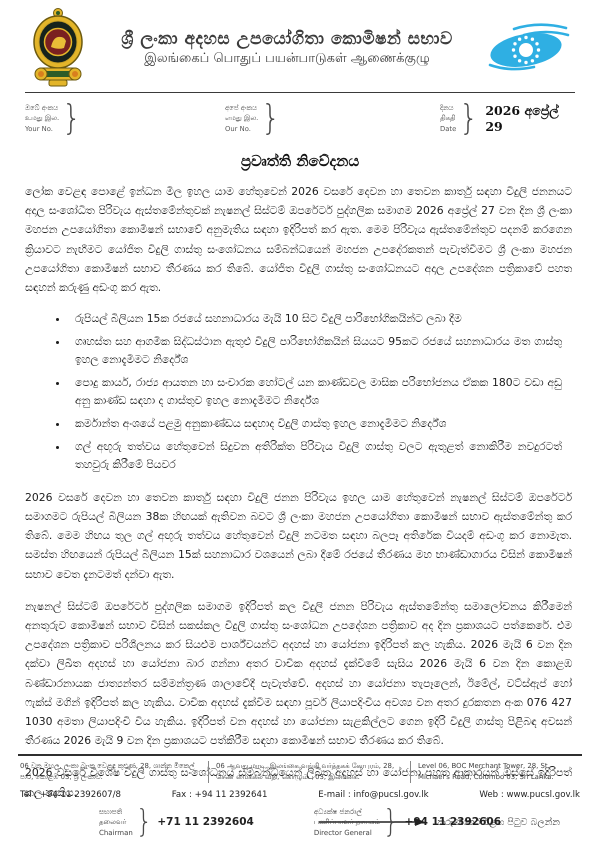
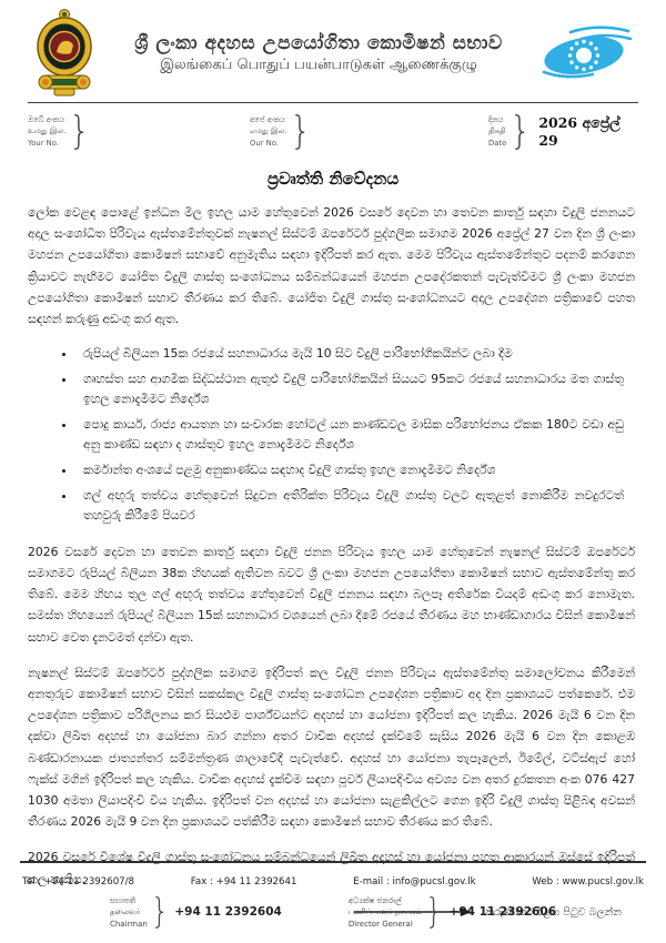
  ශ්‍රී ලංකා අදහස උපයෝගිතා කොමිෂන් සභාව
  இலங்கைப் பொதுப் பயன்பாடுகள் ஆணைக்குழு
  ඔබේ අංකය
  உமது இல.
  Your No.
  }
  අපේ අංකය
  எமது இல.
  Our No.
  }
  දිනය
  திகதி
  Date
  }
  2026 අප්‍රේල් 29
  ප්‍රවෘත්ති නිවේදනය
  ලෝක වෙළඳ පොළේ ඉන්ධන මිල ඉහල යාම හේතුවෙන් 2026 වසරේ දෙවන හා තෙවන කාර්තු සඳහා විදුලි ජනනයට අදාල සංශෝධිත පිරිවැය ඇස්තමේන්තුවක් නැෂනල් සිස්ටම් ඔපරේටර් පුද්ගලික සමාගම 2026 අප්‍රේල් 27 වන දින ශ්‍රී ලංකා මහජන උපයෝගිතා කොමිෂන් සභාවේ අනුමැතිය සඳහා ඉදිරිපත් කර ඇත. මෙම පිරිවැය ඇස්තමේන්තුව පදනම් කරගෙන ක්‍රියාවට නැඟීමට යෝජිත විදුලි ගාස්තු සංශෝධනය සම්බන්ධයෙන් මහජන උපදේරකතන් පැවැත්වීමට ශ්‍රී ලංකා මහජන උපයෝගිතා කොමිෂන් සභාව තීරණය කර තිබේ. යෝජිත විදුලි ගාස්තු සංශෝධනයට අදාල උපදේශන පත්‍රිකාවේ පහත සඳහන් කරුණු අඩංගු කර ඇත.
  රුපියල් බිලියන 15ක රජයේ සහනාධාරය මැයි 10 සිට විදුලි පාරිභෝගිකයින්ට ලබා දීම
  ගෘහස්ත සහ ආගමික සිද්ධස්ථාන ඇතුළු විදුලි පාරිභෝගිකයින් සියයට 95කට රජයේ සහනාධාරය මත ගාස්තු ඉහල නොදැමීමට නිර්දේශ
  පොදු කාර්ය, රාජ්‍ය ආයතන හා සංචාරක හෝටල් යන කාණ්ඩවල මාසික පරිභෝජනය ඒකක 180ට වඩා අඩු අනු කාණ්ඩ සඳහා ද ගාස්තුව ඉහල නොදැමීමට නිර්දේශ
  කර්මාන්ත අංශයේ පළමු අනුකාණ්ඩය සඳහාද විදුලි ගාස්තු ඉහල නොදැමීමට නිර්දේශ
  ගල් අඟුරු තත්වය හේතුවෙන් සිදුවන අතිරික්ත පිරිවැය විදුලි ගාස්තු වලට ඇතුළත් නොකිරීම නවදුරටත් තහවුරු කිරීමේ පියවර
- 2026 වසරේ දෙවන හා තෙවන කාර්තු සඳහා විදුලි ජනන පිරිවැය ඉහල යාම හේතුවෙන් නැෂනල් සිස්ටම් ඔපරේටර් සමාගමට රුපියල් බිලියන 38ක හිඟයක් ඇතිවන බවට ශ්‍රී ලංකා මහජන උපයෝගිතා කොමිෂන් සභාව ඇස්තමේන්තු කර තිබේ. මෙම හිඟය තුල ගල් අඟුරු තත්වය හේතුවෙන් විදුලි නටමත සඳහා බලපෑ අතිරේක වියදම් අඩංගු කර නොමැත. සමස්ත හිඟයෙන් රුපියල් බිලියන 15ක් සහනාධාර වශයෙන් ලබා දීමේ රජයේ තීරණය මහ භාණ්ඩාගාරය විසින් කොමිෂන් සභාව වෙත දැනටමත් දන්වා ඇත.
+ 2026 වසරේ දෙවන හා තෙවන කාර්තු සඳහා විදුලි ජනන පිරිවැය ඉහල යාම හේතුවෙන් නැෂනල් සිස්ටම් ඔපරේටර් සමාගමට රුපියල් බිලියන 38ක හිඟයක් ඇතිවන බවට ශ්‍රී ලංකා මහජන උපයෝගිතා කොමිෂන් සභාව ඇස්තමේන්තු කර තිබේ. මෙම හිඟය තුල ගල් අඟුරු තත්වය හේතුවෙන් විදුලි ජනනය සඳහා බලපෑ අතිරේක වියදම් අඩංගු කර නොමැත. සමස්ත හිඟයෙන් රුපියල් බිලියන 15ක් සහනාධාර වශයෙන් ලබා දීමේ රජයේ තීරණය මහ භාණ්ඩාගාරය විසින් කොමිෂන් සභාව වෙත දැනටමත් දන්වා ඇත.
  නැෂනල් සිස්ටම් ඔපරේටර් පුද්ගලික සමාගම ඉදිරිපත් කල විදුලි ජනන පිරිවැය ඇස්තමේන්තු සමාලෝචනය කිරීමෙන් අනතුරුව කොමිෂන් සභාව විසින් සකස්කල විදුලි ගාස්තු සංශෝධන උපදේශන පත්‍රිකාව අද දින ප්‍රකාශයට පත්කෙරේ. එම උපදේශන පත්‍රිකාව පරිශීලනය කර සියළුම පාර්ශ්වයන්ට අදහස් හා යෝජනා ඉදිරිපත් කල හැකිය. 2026 මැයි 6 වන දින දක්වා ලිඛිත අදහස් හා යෝජනා බාර ගන්නා අතර වාචික අදහස් දැක්වීමේ සැසිය 2026 මැයි 6 වන දින කොළඹ බණ්ඩාරනායක ජාත්‍යන්තර සම්මන්ත්‍රණ ශාලාවේදී පැවැත්වේ. අදහස් හා යෝජනා තැපෑලෙන්, ඊමේල්, වට්ස්ඇප් හෝ ෆැක්ස් මගින් ඉදිරිපත් කල හැකිය. වාචික අදහස් දැක්වීම සඳහා පූර්ව ලියාපදිංචිය අවශ්‍ය වන අතර දුරකතන අංක 076 427 1030 අමතා ලියාපදිංචි විය හැකිය. ඉදිරිපත් වන අදහස් හා යෝජනා සැළකිල්ලට ගෙන ඉදිරි විදුලි ගාස්තු පිළිබඳ අවසන් තීරණය 2026 මැයි 9 වන දින ප්‍රකාශයට පත්කිරීම සඳහා කොමිෂන් සභාව තීරණය කර තිබේ.
  2026 වසරේ විශේෂ විදුලි ගාස්තු සංශෝධනය සම්බන්ධයෙන් ලිඛිත අදහස් හා යෝජනා පහත ආකාරයන් ඔස්සේ ඉදිරිපත් කල හැකිය.
  කරුණාකර ඊළඟ පිටුව බලන්න
- 06 වන මහල, ලංකා බැංකු වෙළඳ කුළුණ, 28, ශාන්ත මිකෙල් පාර, කොළඹ 03, ශ්‍රී ලංකාව.
- 06 ஆவது மாடி, இலங்கை வங்கி வர்த்தகக் கோபுரம், 28, செண் மைக்கல் வீதி, கொழும்பு 03, இலங்கை.
- Level 06, BOC Merchant Tower, 28, St. Michael's Road, Colombo 03, Sri Lanka.
  Tel : +94 11 2392607/8
  Fax : +94 11 2392641
  E-mail : info@pucsl.gov.lk
  Web : www.pucsl.gov.lk
  සභාපති
  தலைவர்
  Chairman
  }
- +71 11 2392604
+ +94 11 2392604
  අධ්‍යක්ෂ ජනරාල්
  பணிப்பாளர் நாயகம்
  Director General
  }
  +94 11 2392606
